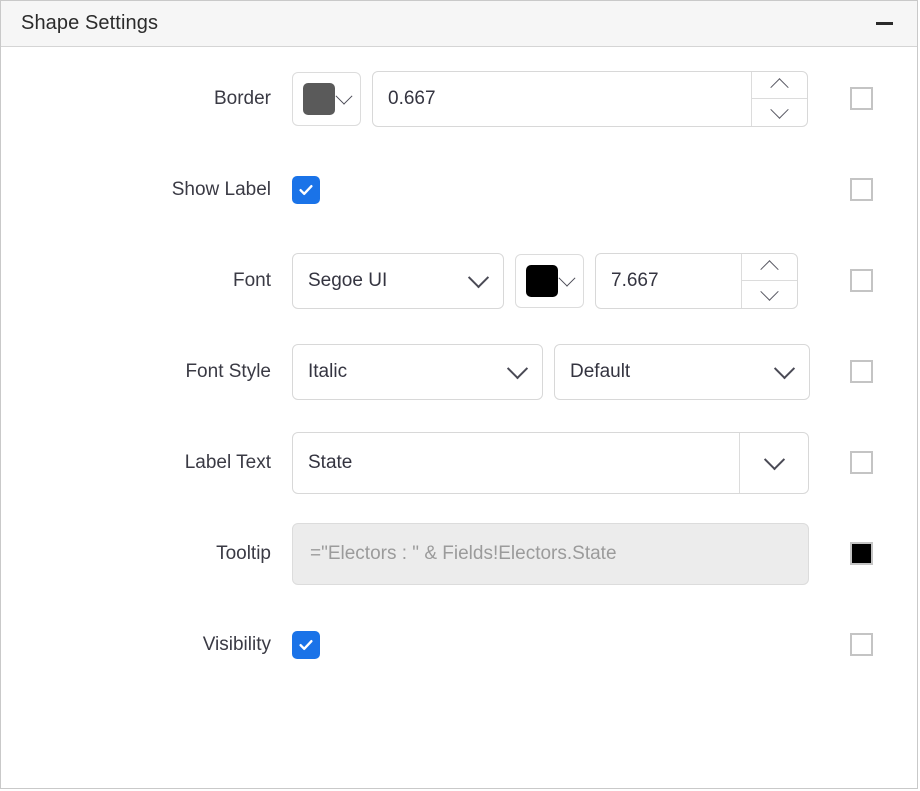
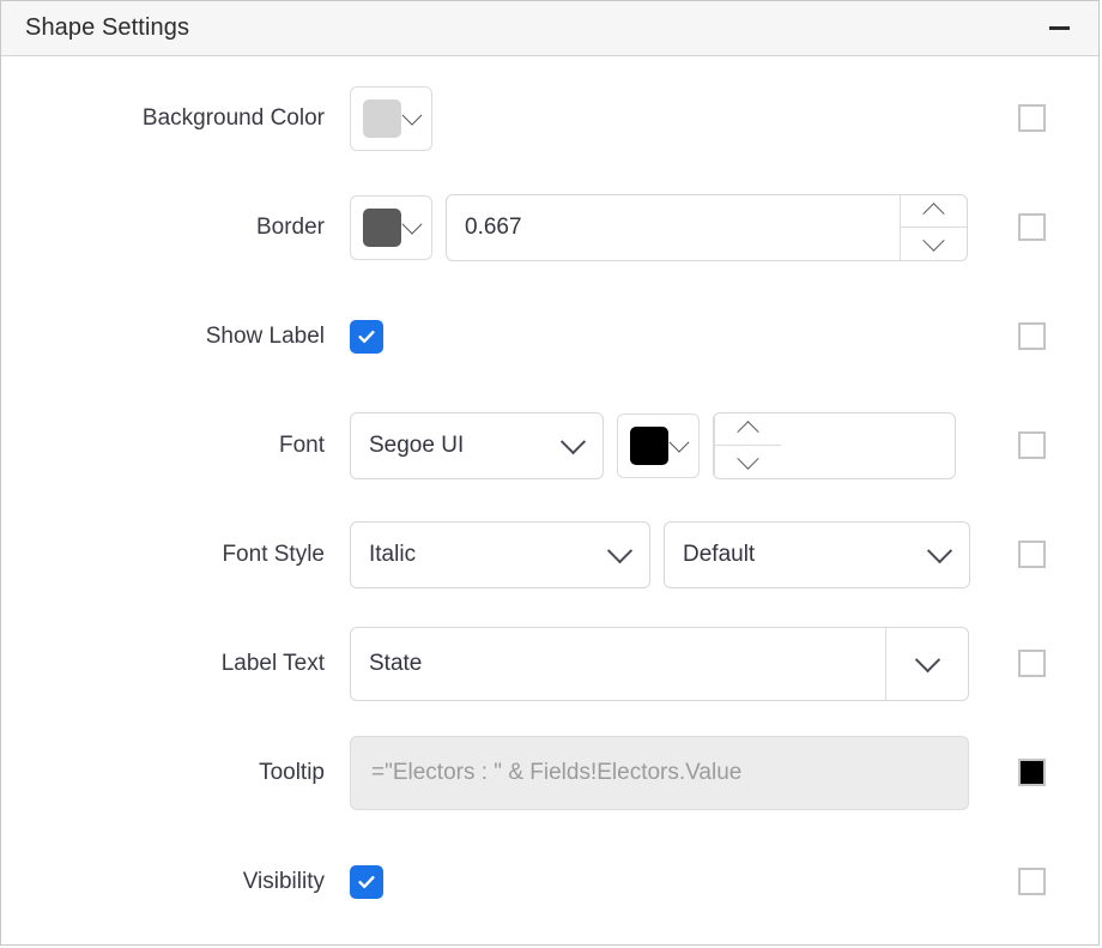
  Shape Settings
+ Background Color
  Border
  0.667
  Show Label
  Font
  Segoe UI
- 7.667
  Font Style
  Italic
  Default
  Label Text
  State
  Tooltip
- ="Electors : " & Fields!Electors.State
+ ="Electors : " & Fields!Electors.Value
  Visibility
